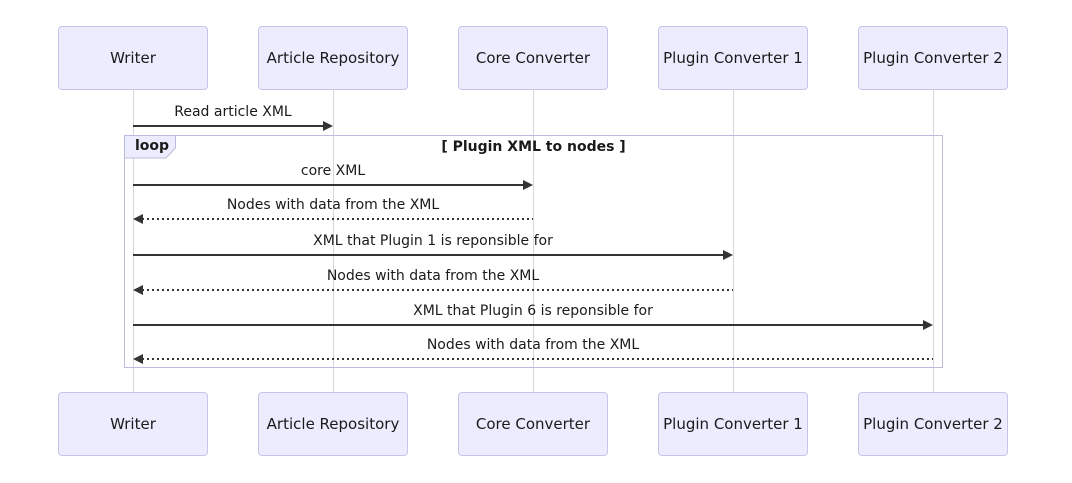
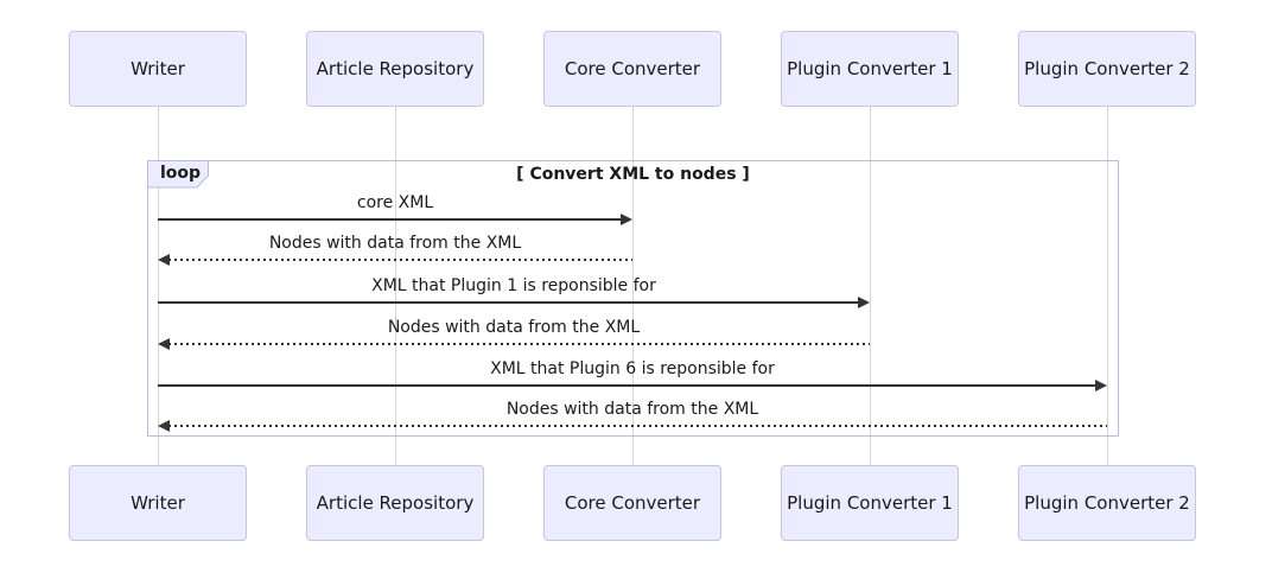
  loop
- [ Plugin XML to nodes ]
+ [ Convert XML to nodes ]
  Writer
  Writer
  Article Repository
  Article Repository
  Core Converter
  Core Converter
  Plugin Converter 1
  Plugin Converter 1
  Plugin Converter 2
  Plugin Converter 2
- Read article XML
  core XML
  Nodes with data from the XML
  XML that Plugin 1 is reponsible for
  Nodes with data from the XML
  XML that Plugin 6 is reponsible for
  Nodes with data from the XML
